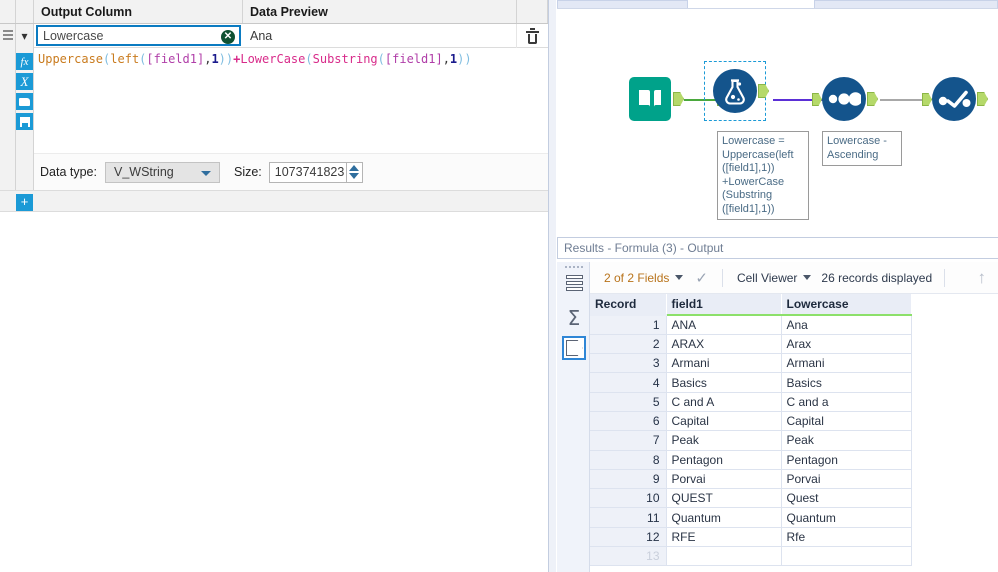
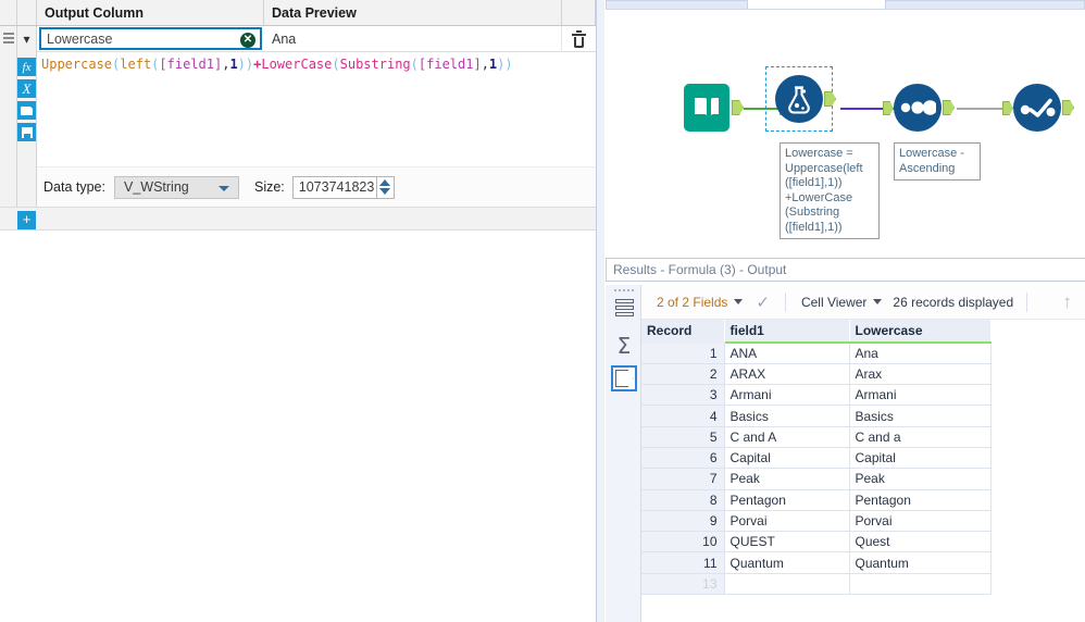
  Output Column
  Data Preview
  ▾
  Lowercase
  ✕
  Ana
  fx
  X
  Uppercase(left([field1],1))+LowerCase(Substring([field1],1))
  Data type:
  V_WString
  Size:
  1073741823
  +
  Lowercase =
  Uppercase(left
  ([field1],1))
  +LowerCase
  (Substring
  ([field1],1))
  Lowercase -
  Ascending
  Results - Formula (3) - Output
  Σ
  2 of 2 Fields
  ✓
  Cell Viewer
  26 records displayed
  ↑
  Record	field1	Lowercase
  1	ANA	Ana
  2	ARAX	Arax
  3	Armani	Armani
  4	Basics	Basics
  5	C and A	C and a
  6	Capital	Capital
  7	Peak	Peak
  8	Pentagon	Pentagon
  9	Porvai	Porvai
  10	QUEST	Quest
  11	Quantum	Quantum
- 12	RFE	Rfe
  13
